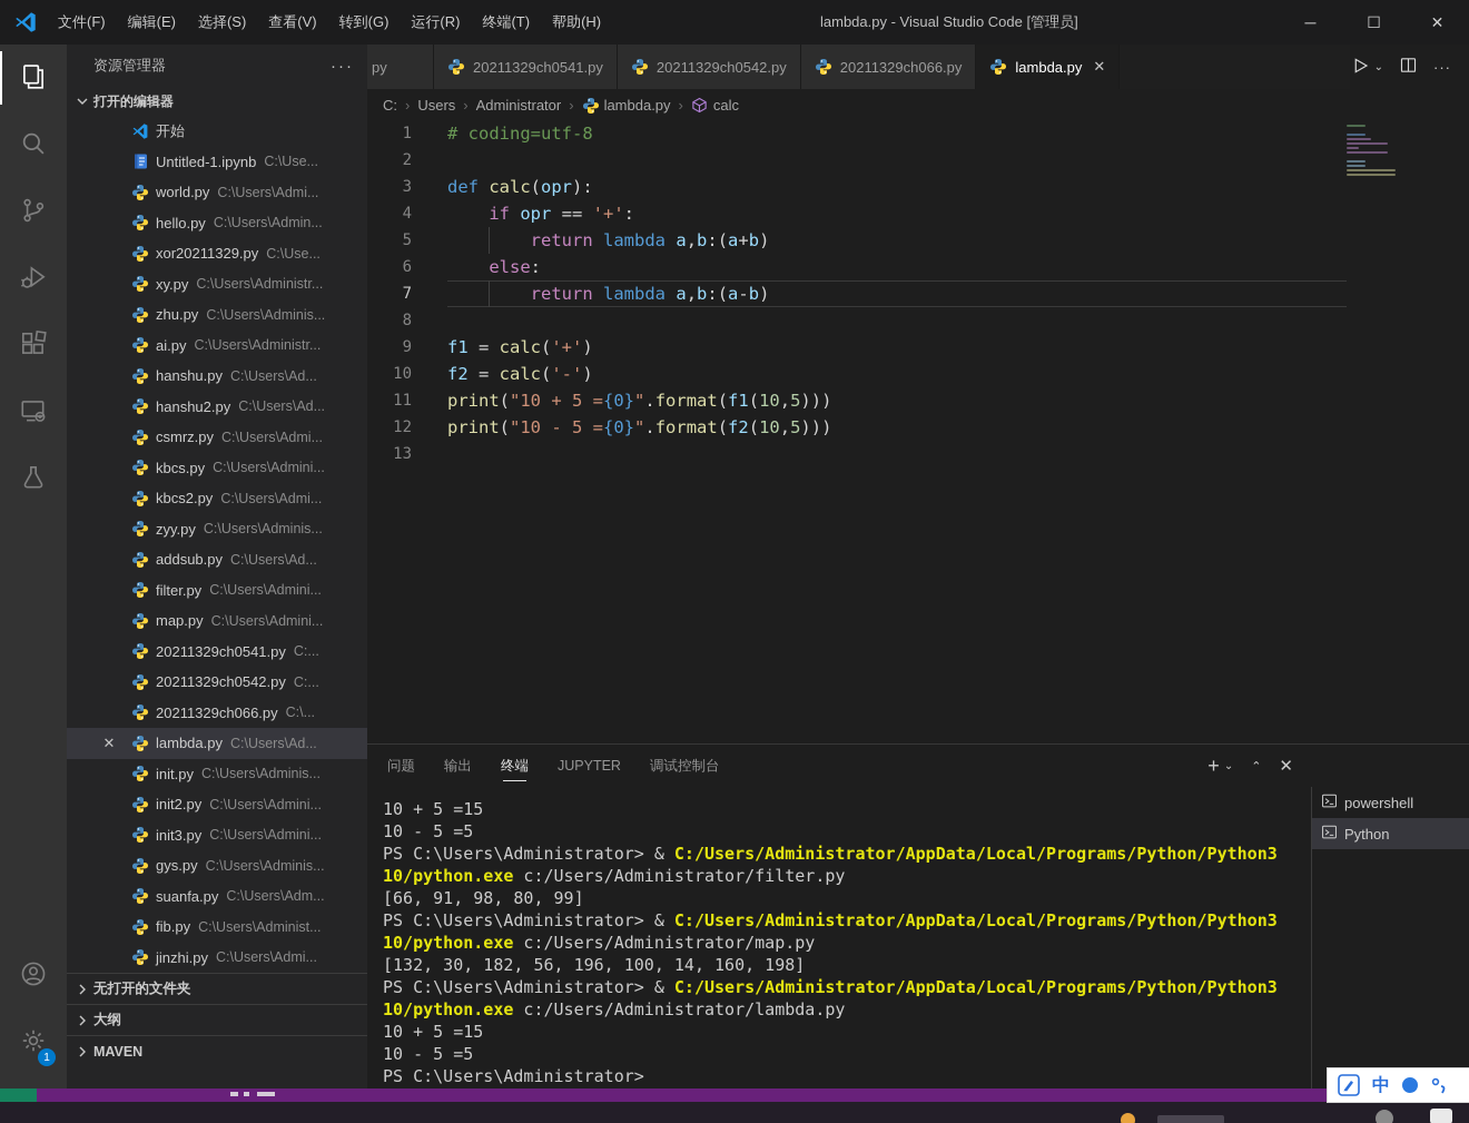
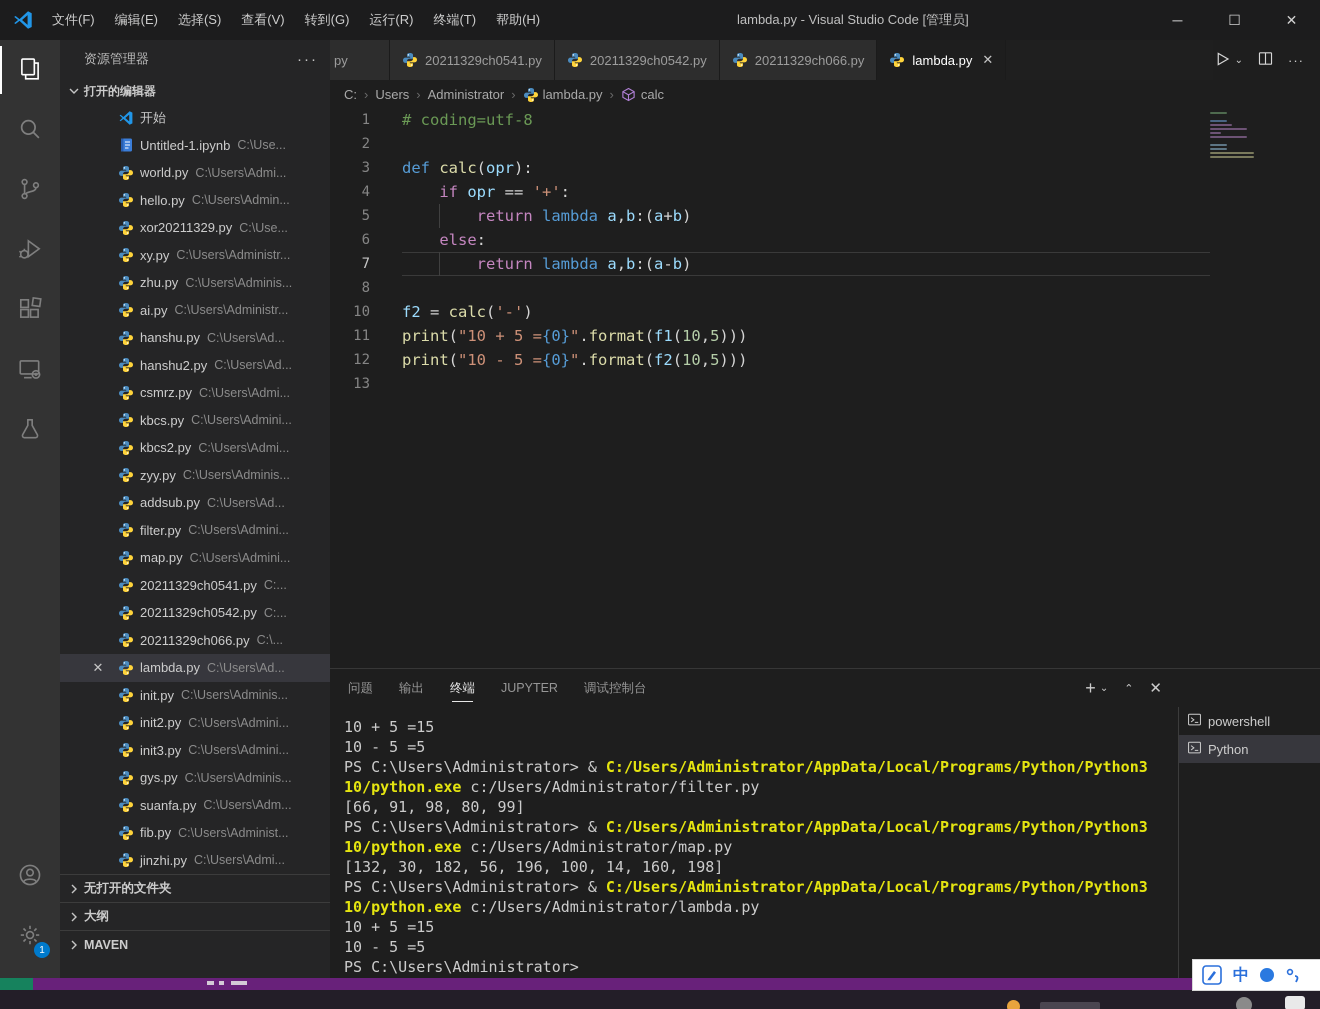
  文件(F)
  编辑(E)
  选择(S)
  查看(V)
  转到(G)
  运行(R)
  终端(T)
  帮助(H)
  lambda.py - Visual Studio Code [管理员]
  ─
  ☐
  ✕
  1
  资源管理器
  ···
  打开的编辑器
  开始
  Untitled-1.ipynb
  C:\Use...
  world.py
  C:\Users\Admi...
  hello.py
  C:\Users\Admin...
  xor20211329.py
  C:\Use...
  xy.py
  C:\Users\Administr...
  zhu.py
  C:\Users\Adminis...
  ai.py
  C:\Users\Administr...
  hanshu.py
  C:\Users\Ad...
  hanshu2.py
  C:\Users\Ad...
  csmrz.py
  C:\Users\Admi...
  kbcs.py
  C:\Users\Admini...
  kbcs2.py
  C:\Users\Admi...
  zyy.py
  C:\Users\Adminis...
  addsub.py
  C:\Users\Ad...
  filter.py
  C:\Users\Admini...
  map.py
  C:\Users\Admini...
  20211329ch0541.py
  C:...
  20211329ch0542.py
  C:...
  20211329ch066.py
  C:\...
  ✕
  lambda.py
  C:\Users\Ad...
  init.py
  C:\Users\Adminis...
  init2.py
  C:\Users\Admini...
  init3.py
  C:\Users\Admini...
  gys.py
  C:\Users\Adminis...
  suanfa.py
  C:\Users\Adm...
  fib.py
  C:\Users\Administ...
  jinzhi.py
  C:\Users\Admi...
  无打开的文件夹
  大纲
  MAVEN
  py
  20211329ch0541.py
  20211329ch0542.py
  20211329ch066.py
  lambda.py
  ✕
  ⌄
  ···
  C:
  ›
  Users
  ›
  Administrator
  ›
  lambda.py
  ›
  calc
  1
  # coding=utf-8
  2
  3
  def calc(opr):
  4
  if opr == '+':
  5
  return lambda a,b:(a+b)
  6
  else:
  7
  return lambda a,b:(a-b)
  8
- 9
- f1 = calc('+')
  10
  f2 = calc('-')
  11
  print("10 + 5 ={0}".format(f1(10,5)))
  12
  print("10 - 5 ={0}".format(f2(10,5)))
  13
  问题
  输出
  终端
  JUPYTER
  调试控制台
  +
  ⌄
  ⌃
  ✕
  10 + 5 =15
  10 - 5 =5
  PS C:\Users\Administrator> & C:/Users/Administrator/AppData/Local/Programs/Python/Python3
  10/python.exe c:/Users/Administrator/filter.py
  [66, 91, 98, 80, 99]
  PS C:\Users\Administrator> & C:/Users/Administrator/AppData/Local/Programs/Python/Python3
  10/python.exe c:/Users/Administrator/map.py
  [132, 30, 182, 56, 196, 100, 14, 160, 198]
  PS C:\Users\Administrator> & C:/Users/Administrator/AppData/Local/Programs/Python/Python3
  10/python.exe c:/Users/Administrator/lambda.py
  10 + 5 =15
  10 - 5 =5
  PS C:\Users\Administrator>
  powershell
  Python
  中
